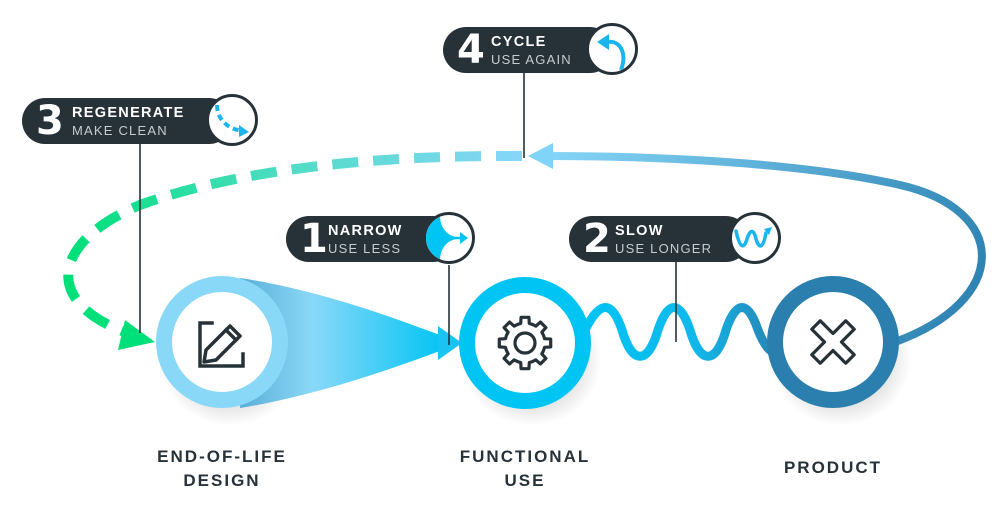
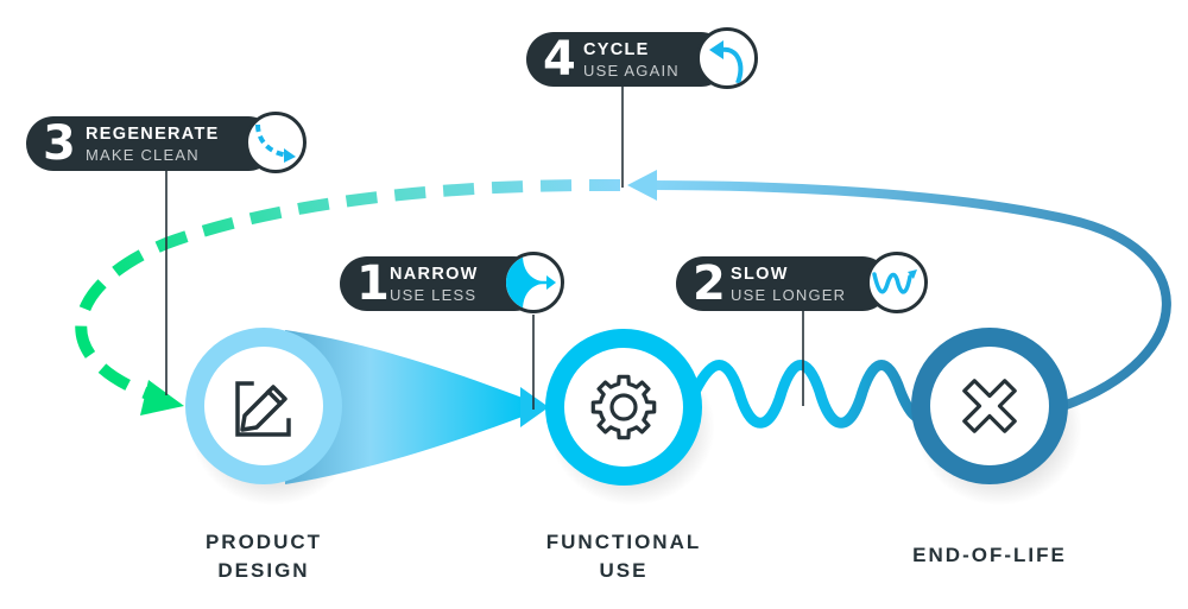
  3
  REGENERATE
  MAKE CLEAN
  4
  CYCLE
  USE AGAIN
  1
  NARROW
  USE LESS
  2
  SLOW
  USE LONGER
- END-OF-LIFE
+ PRODUCT
  DESIGN
  FUNCTIONAL
  USE
- PRODUCT
+ END-OF-LIFE
